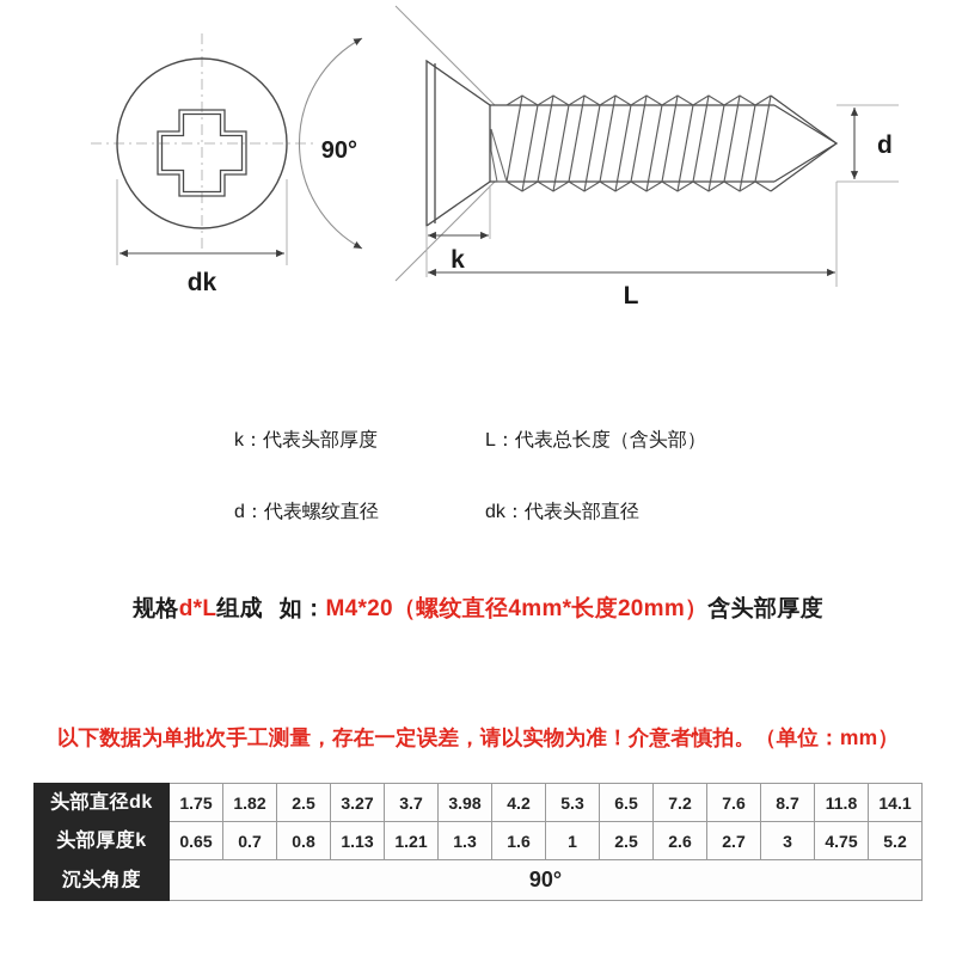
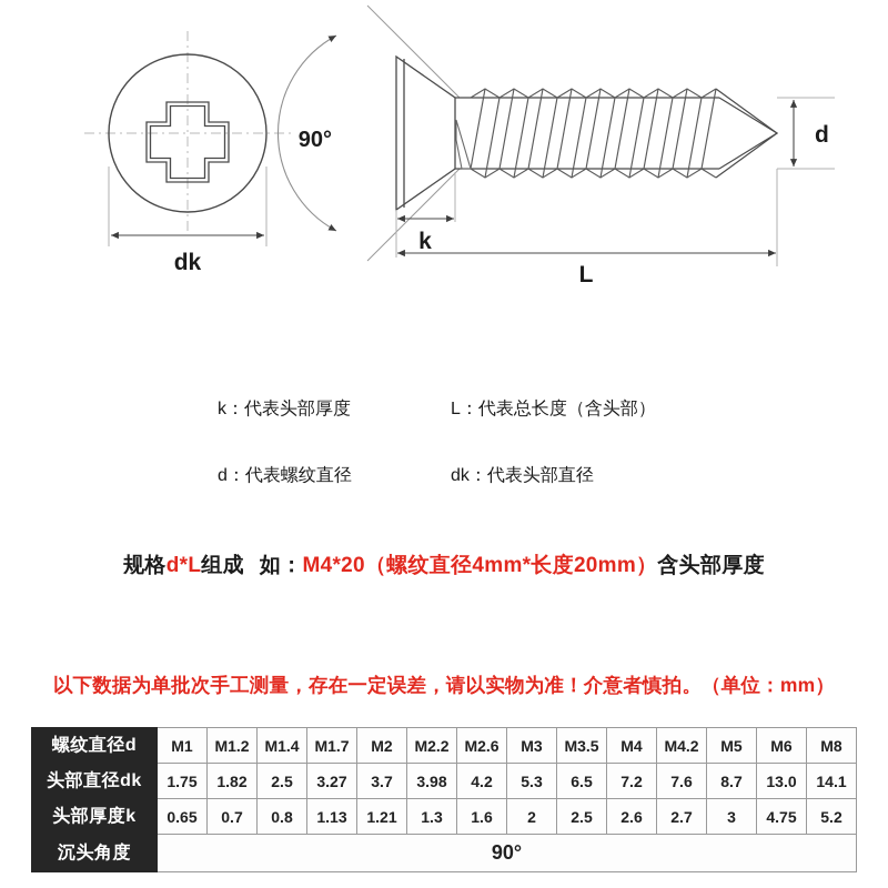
  dk
  90°
  d
  k
  L
  k：代表头部厚度
  L：代表总长度（含头部）
  d：代表螺纹直径
  dk：代表头部直径
  规格d*L组成 如：M4*20（螺纹直径4mm*长度20mm）含头部厚度
  以下数据为单批次手工测量，存在一定误差，请以实物为准！介意者慎拍。（单位：mm）
+ 螺纹直径d	M1	M1.2	M1.4	M1.7	M2	M2.2	M2.6	M3	M3.5	M4	M4.2	M5	M6	M8
- 头部直径dk	1.75	1.82	2.5	3.27	3.7	3.98	4.2	5.3	6.5	7.2	7.6	8.7	11.8	14.1
+ 头部直径dk	1.75	1.82	2.5	3.27	3.7	3.98	4.2	5.3	6.5	7.2	7.6	8.7	13.0	14.1
- 头部厚度k	0.65	0.7	0.8	1.13	1.21	1.3	1.6	1	2.5	2.6	2.7	3	4.75	5.2
+ 头部厚度k	0.65	0.7	0.8	1.13	1.21	1.3	1.6	2	2.5	2.6	2.7	3	4.75	5.2
  沉头角度	90°
